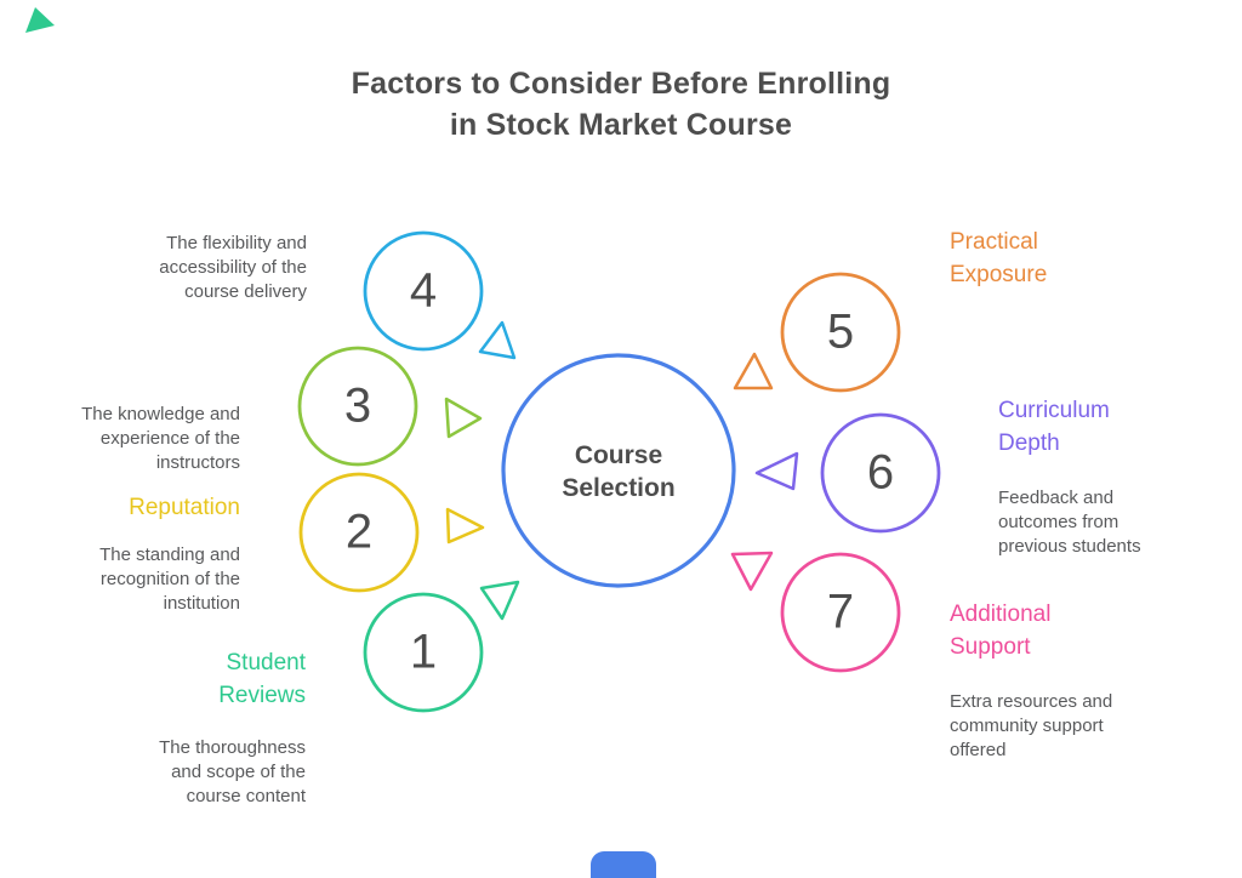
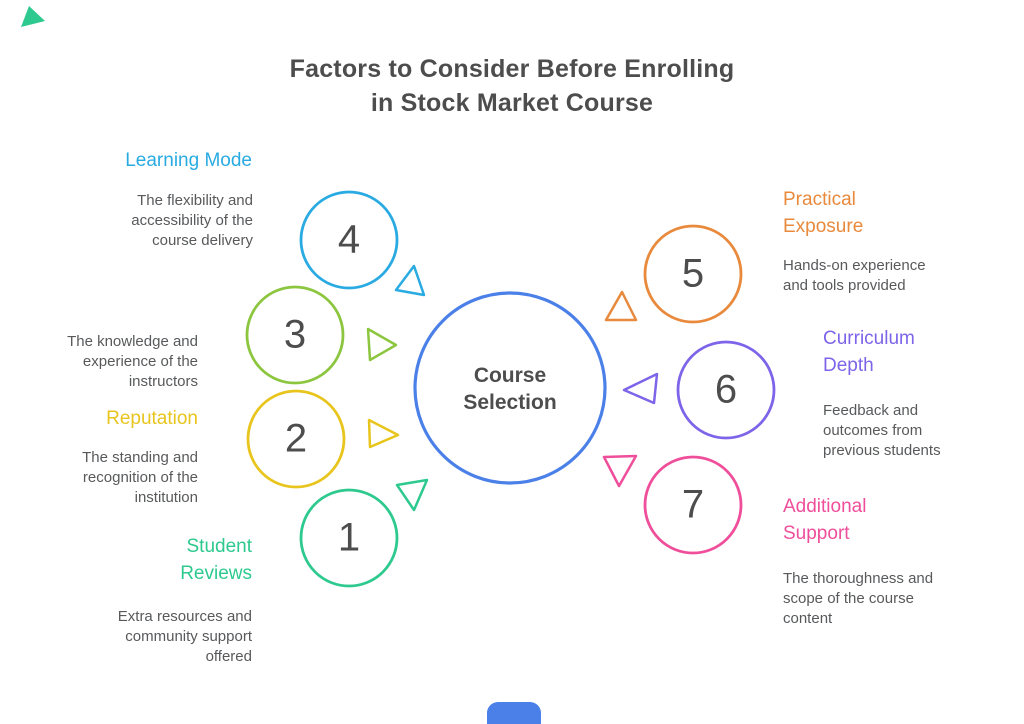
  Factors to Consider Before Enrolling
  in Stock Market Course
  Course Selection
  1
  2
  3
  4
  5
  6
  7
+ Learning Mode
  The flexibility and accessibility of the course delivery
  The knowledge and experience of the instructors
  Reputation
  The standing and recognition of the institution
  Student Reviews
- The thoroughness and scope of the course content
+ Extra resources and community support offered
  Practical Exposure
+ Hands-on experience and tools provided
  Curriculum Depth
  Feedback and outcomes from previous students
  Additional Support
- Extra resources and community support offered
+ The thoroughness and scope of the course content
